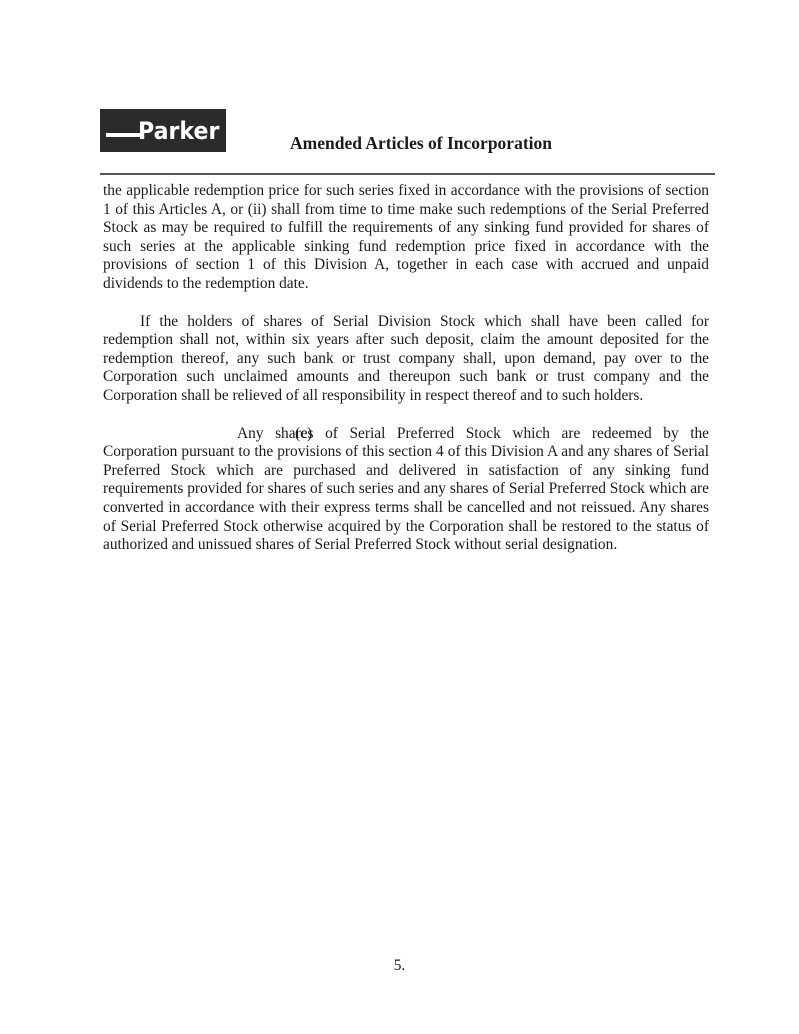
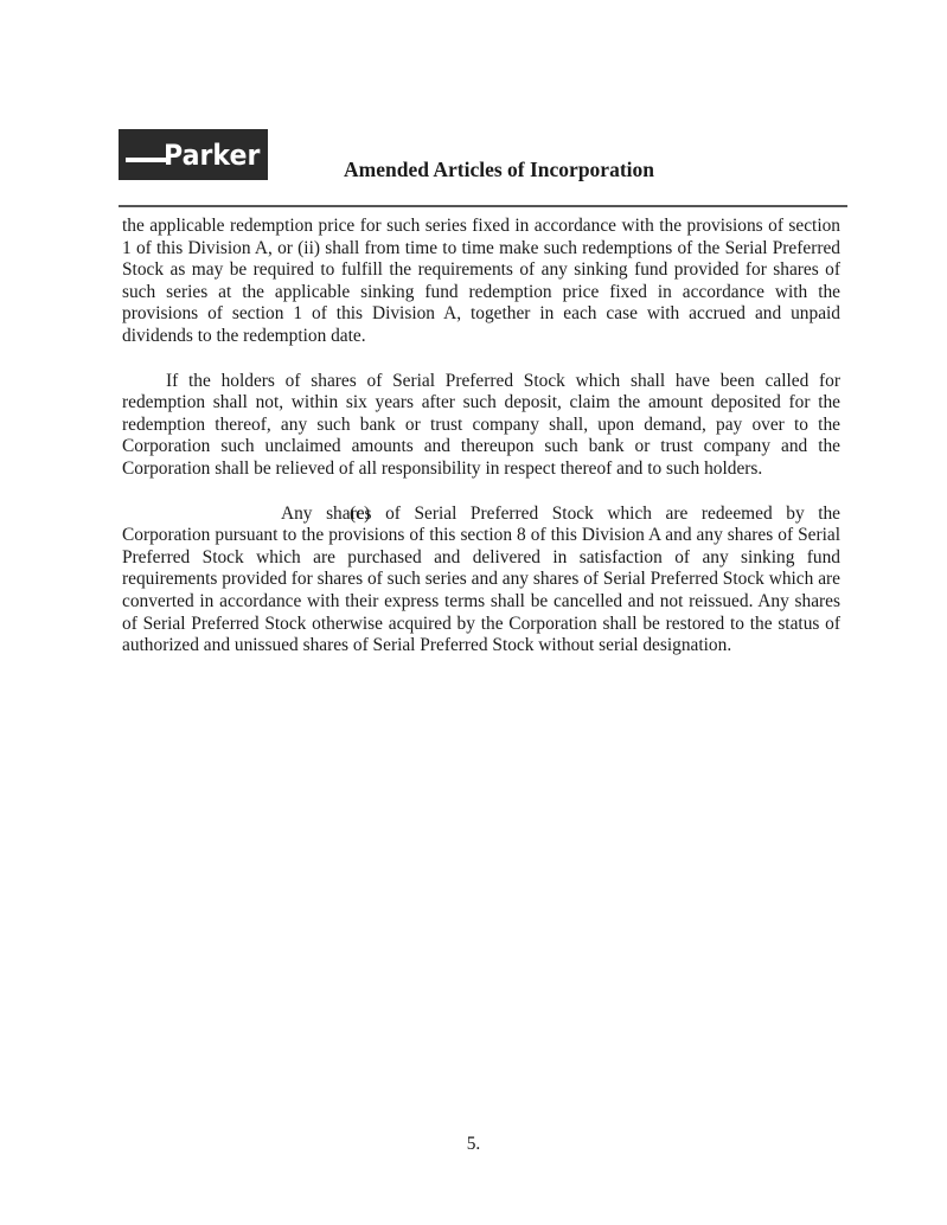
  Parker
  Amended Articles of Incorporation
- the applicable redemption price for such series fixed in accordance with the provisions of section 1 of this Articles A, or (ii) shall from time to time make such redemptions of the Serial Preferred Stock as may be required to fulfill the requirements of any sinking fund provided for shares of such series at the applicable sinking fund redemption price fixed in accordance with the provisions of section 1 of this Division A, together in each case with accrued and unpaid dividends to the redemption date.
+ the applicable redemption price for such series fixed in accordance with the provisions of section 1 of this Division A, or (ii) shall from time to time make such redemptions of the Serial Preferred Stock as may be required to fulfill the requirements of any sinking fund provided for shares of such series at the applicable sinking fund redemption price fixed in accordance with the provisions of section 1 of this Division A, together in each case with accrued and unpaid dividends to the redemption date.
- If the holders of shares of Serial Division Stock which shall have been called for redemption shall not, within six years after such deposit, claim the amount deposited for the redemption thereof, any such bank or trust company shall, upon demand, pay over to the Corporation such unclaimed amounts and thereupon such bank or trust company and the Corporation shall be relieved of all responsibility in respect thereof and to such holders.
+ If the holders of shares of Serial Preferred Stock which shall have been called for redemption shall not, within six years after such deposit, claim the amount deposited for the redemption thereof, any such bank or trust company shall, upon demand, pay over to the Corporation such unclaimed amounts and thereupon such bank or trust company and the Corporation shall be relieved of all responsibility in respect thereof and to such holders.
- (c)Any shares of Serial Preferred Stock which are redeemed by the Corporation pursuant to the provisions of this section 4 of this Division A and any shares of Serial Preferred Stock which are purchased and delivered in satisfaction of any sinking fund requirements provided for shares of such series and any shares of Serial Preferred Stock which are converted in accordance with their express terms shall be cancelled and not reissued. Any shares of Serial Preferred Stock otherwise acquired by the Corporation shall be restored to the status of authorized and unissued shares of Serial Preferred Stock without serial designation.
+ (c)Any shares of Serial Preferred Stock which are redeemed by the Corporation pursuant to the provisions of this section 8 of this Division A and any shares of Serial Preferred Stock which are purchased and delivered in satisfaction of any sinking fund requirements provided for shares of such series and any shares of Serial Preferred Stock which are converted in accordance with their express terms shall be cancelled and not reissued. Any shares of Serial Preferred Stock otherwise acquired by the Corporation shall be restored to the status of authorized and unissued shares of Serial Preferred Stock without serial designation.
  5.
